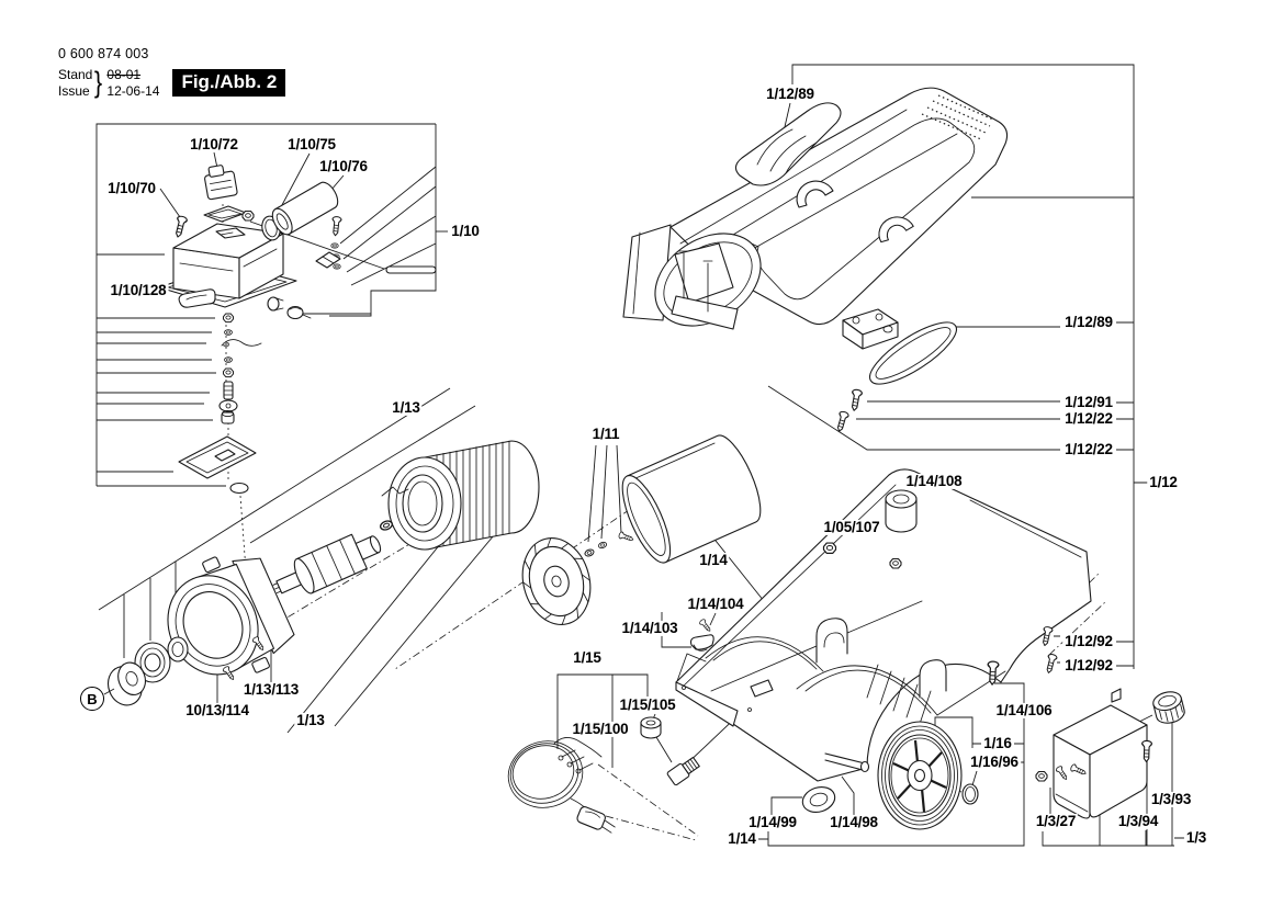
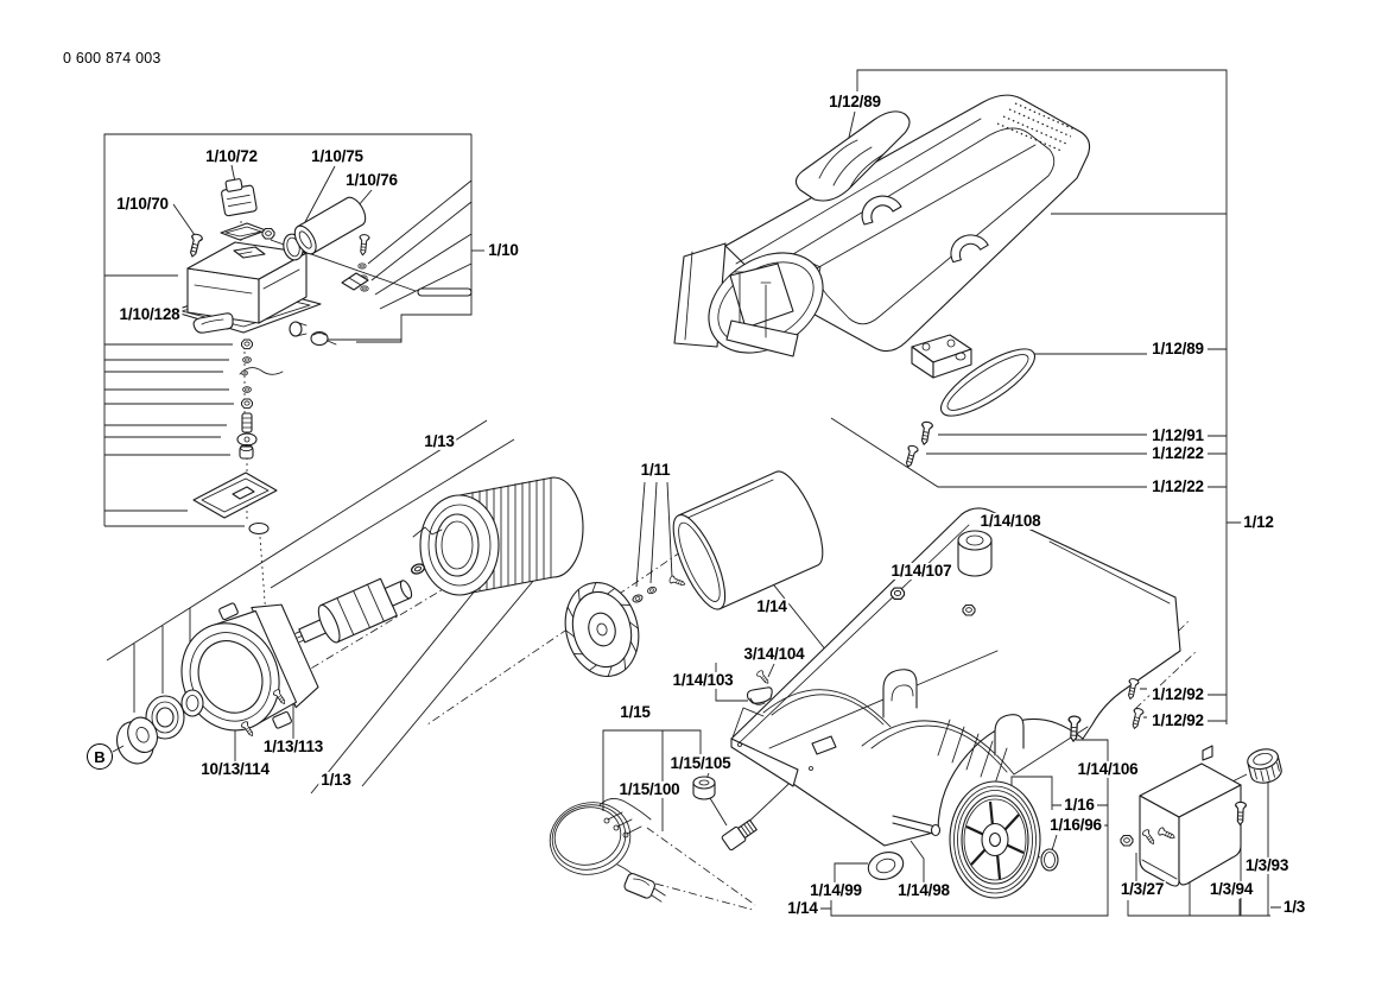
  0 600 874 003
- Stand
- Issue
- }
- 08-01
- 12-06-14
- Fig./Abb. 2
  B
  1/10/72
  1/10/75
  1/10/76
  1/10/70
  1/10
  1/10/128
  1/12/89
  1/12/89
  1/12/91
  1/12/22
  1/12/22
  1/12
  1/13
  1/11
  1/14/108
- 1/05/107
+ 1/14/107
  1/14
- 1/14/104
+ 3/14/104
  1/14/103
  1/12/92
  1/12/92
  1/15
  1/15/105
  1/15/100
  1/13/113
  10/13/114
  1/13
  1/14/106
  1/16
  1/16/96
  1/14/99
  1/14/98
  1/14
  1/3/27
  1/3/94
  1/3/93
  1/3
